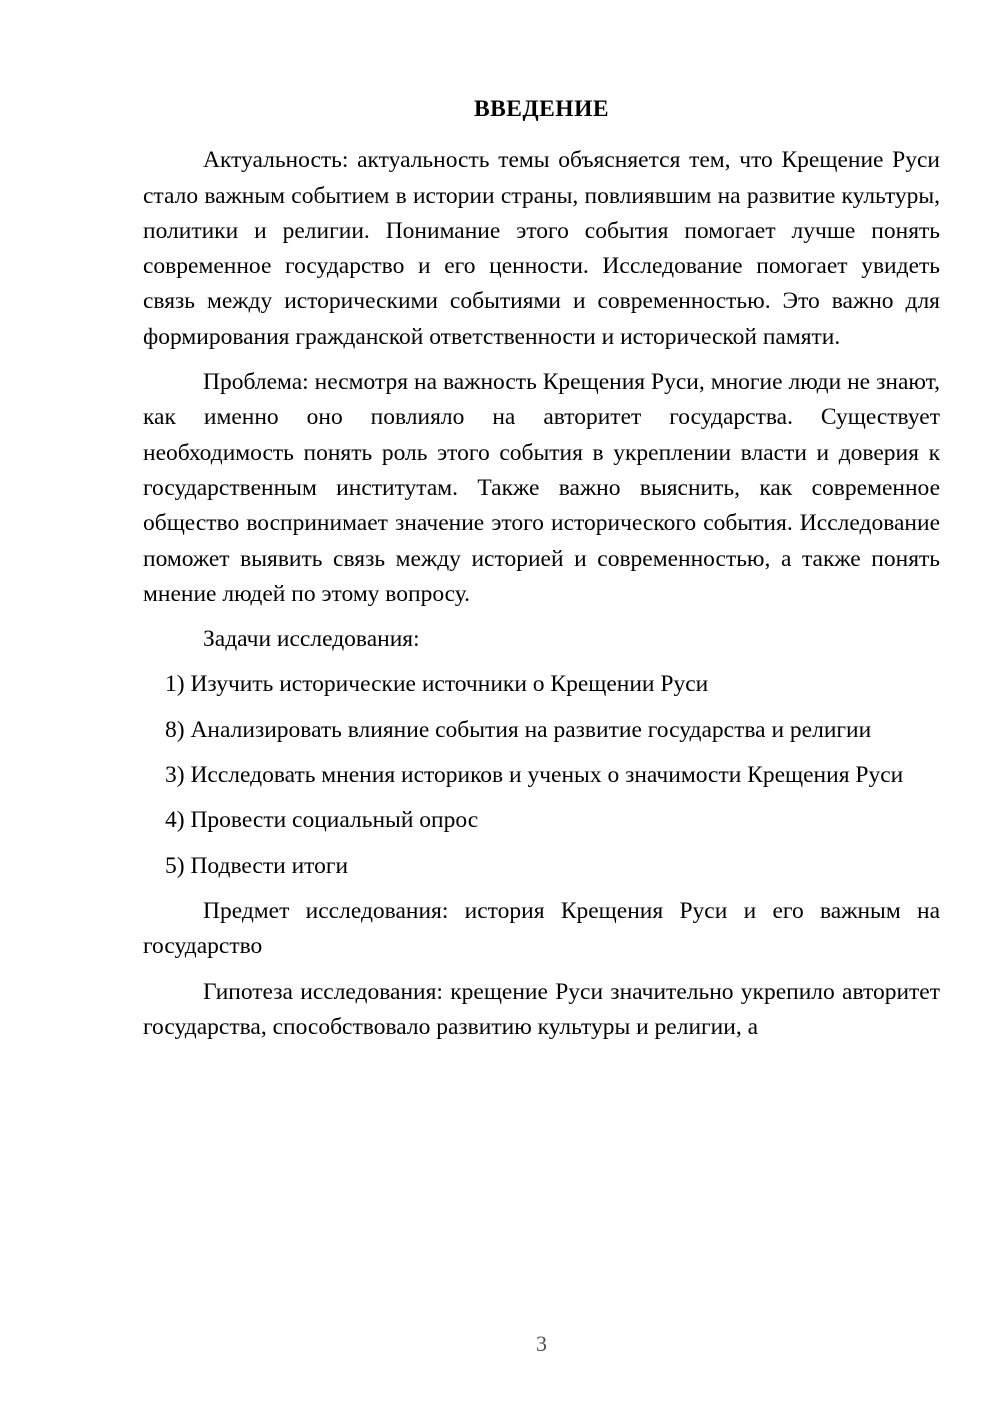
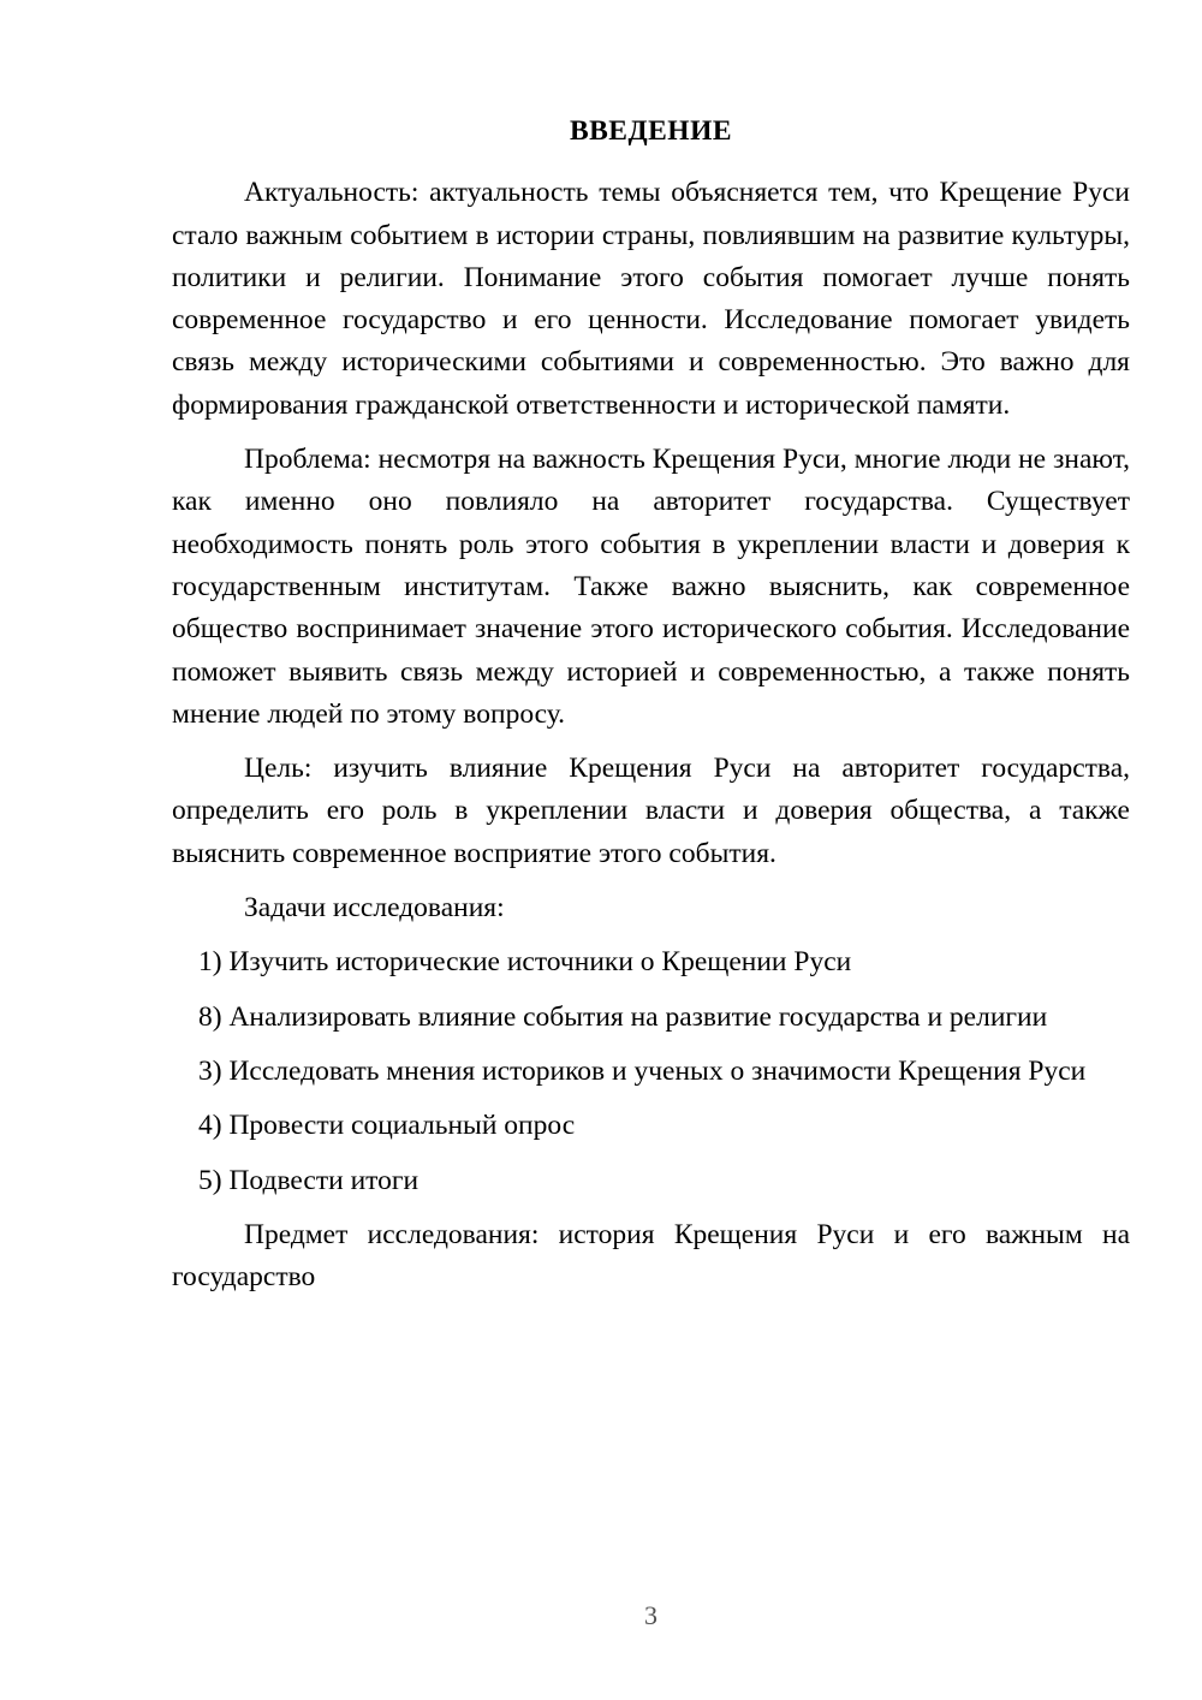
  ВВЕДЕНИЕ
  Актуальность: актуальность темы объясняется тем, что Крещение Руси стало важным событием в истории страны, повлиявшим на развитие культуры, политики и религии. Понимание этого события помогает лучше понять современное государство и его ценности. Исследование помогает увидеть связь между историческими событиями и современностью. Это важно для формирования гражданской ответственности и исторической памяти.
  Проблема: несмотря на важность Крещения Руси, многие люди не знают, как именно оно повлияло на авторитет государства. Существует необходимость понять роль этого события в укреплении власти и доверия к государственным институтам. Также важно выяснить, как современное общество воспринимает значение этого исторического события. Исследование поможет выявить связь между историей и современностью, а также понять мнение людей по этому вопросу.
+ Цель: изучить влияние Крещения Руси на авторитет государства, определить его роль в укреплении власти и доверия общества, а также выяснить современное восприятие этого события.
  Задачи исследования:
  1) Изучить исторические источники о Крещении Руси
  8) Анализировать влияние события на развитие государства и религии
  3) Исследовать мнения историков и ученых о значимости Крещения Руси
  4) Провести социальный опрос
  5) Подвести итоги
  Предмет исследования: история Крещения Руси и его важным на государство
- Гипотеза исследования: крещение Руси значительно укрепило авторитет государства, способствовало развитию культуры и религии, а
  3
